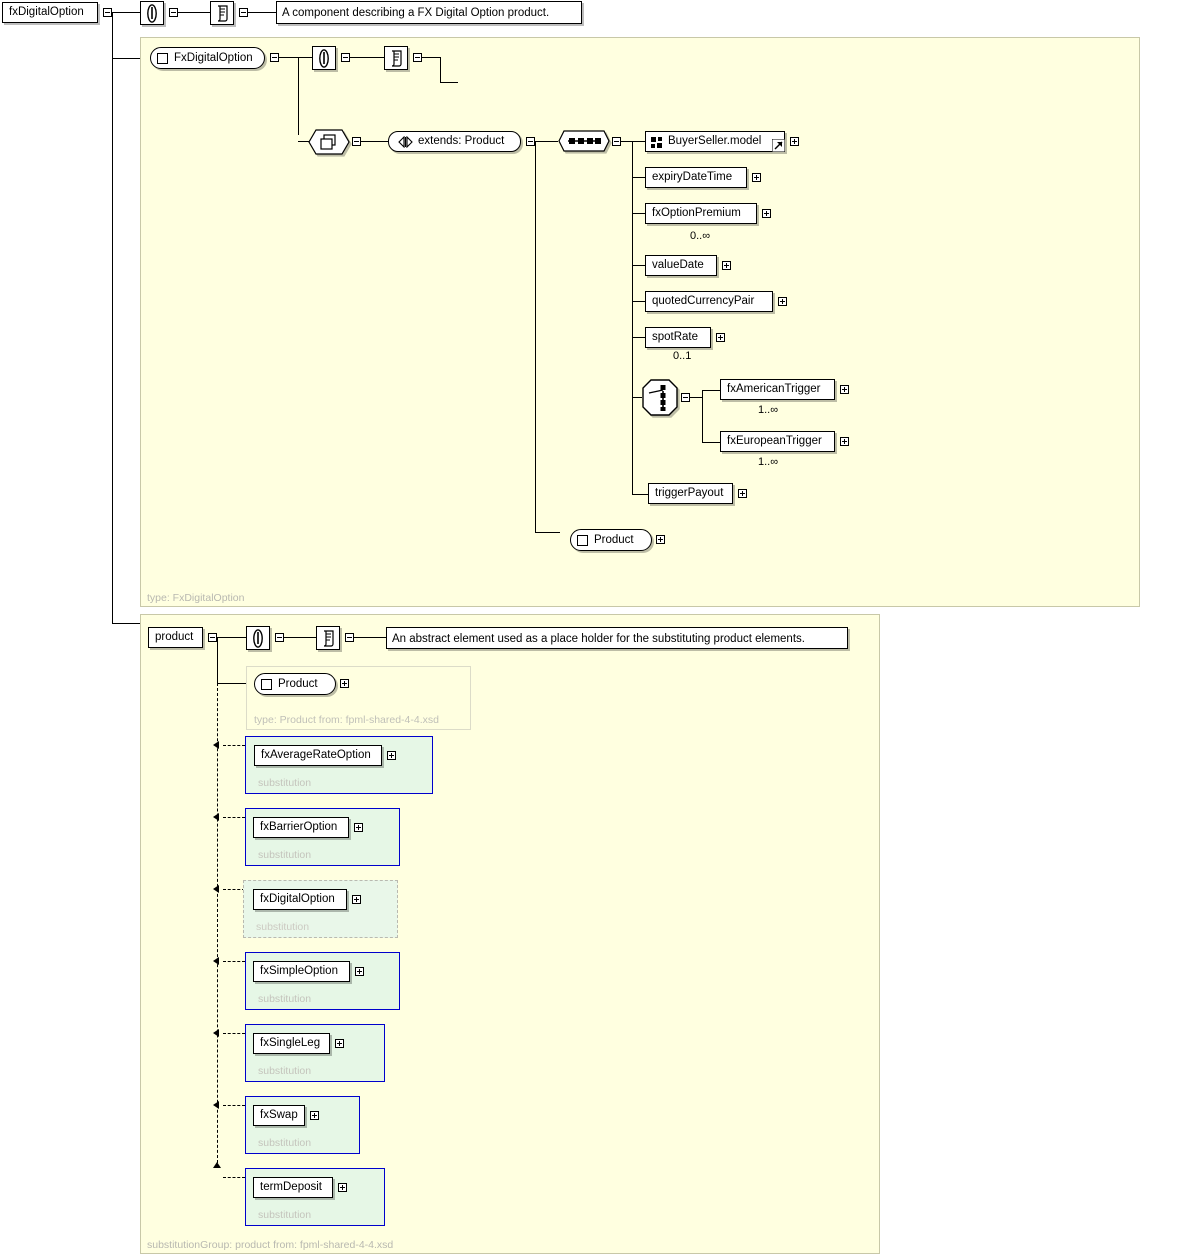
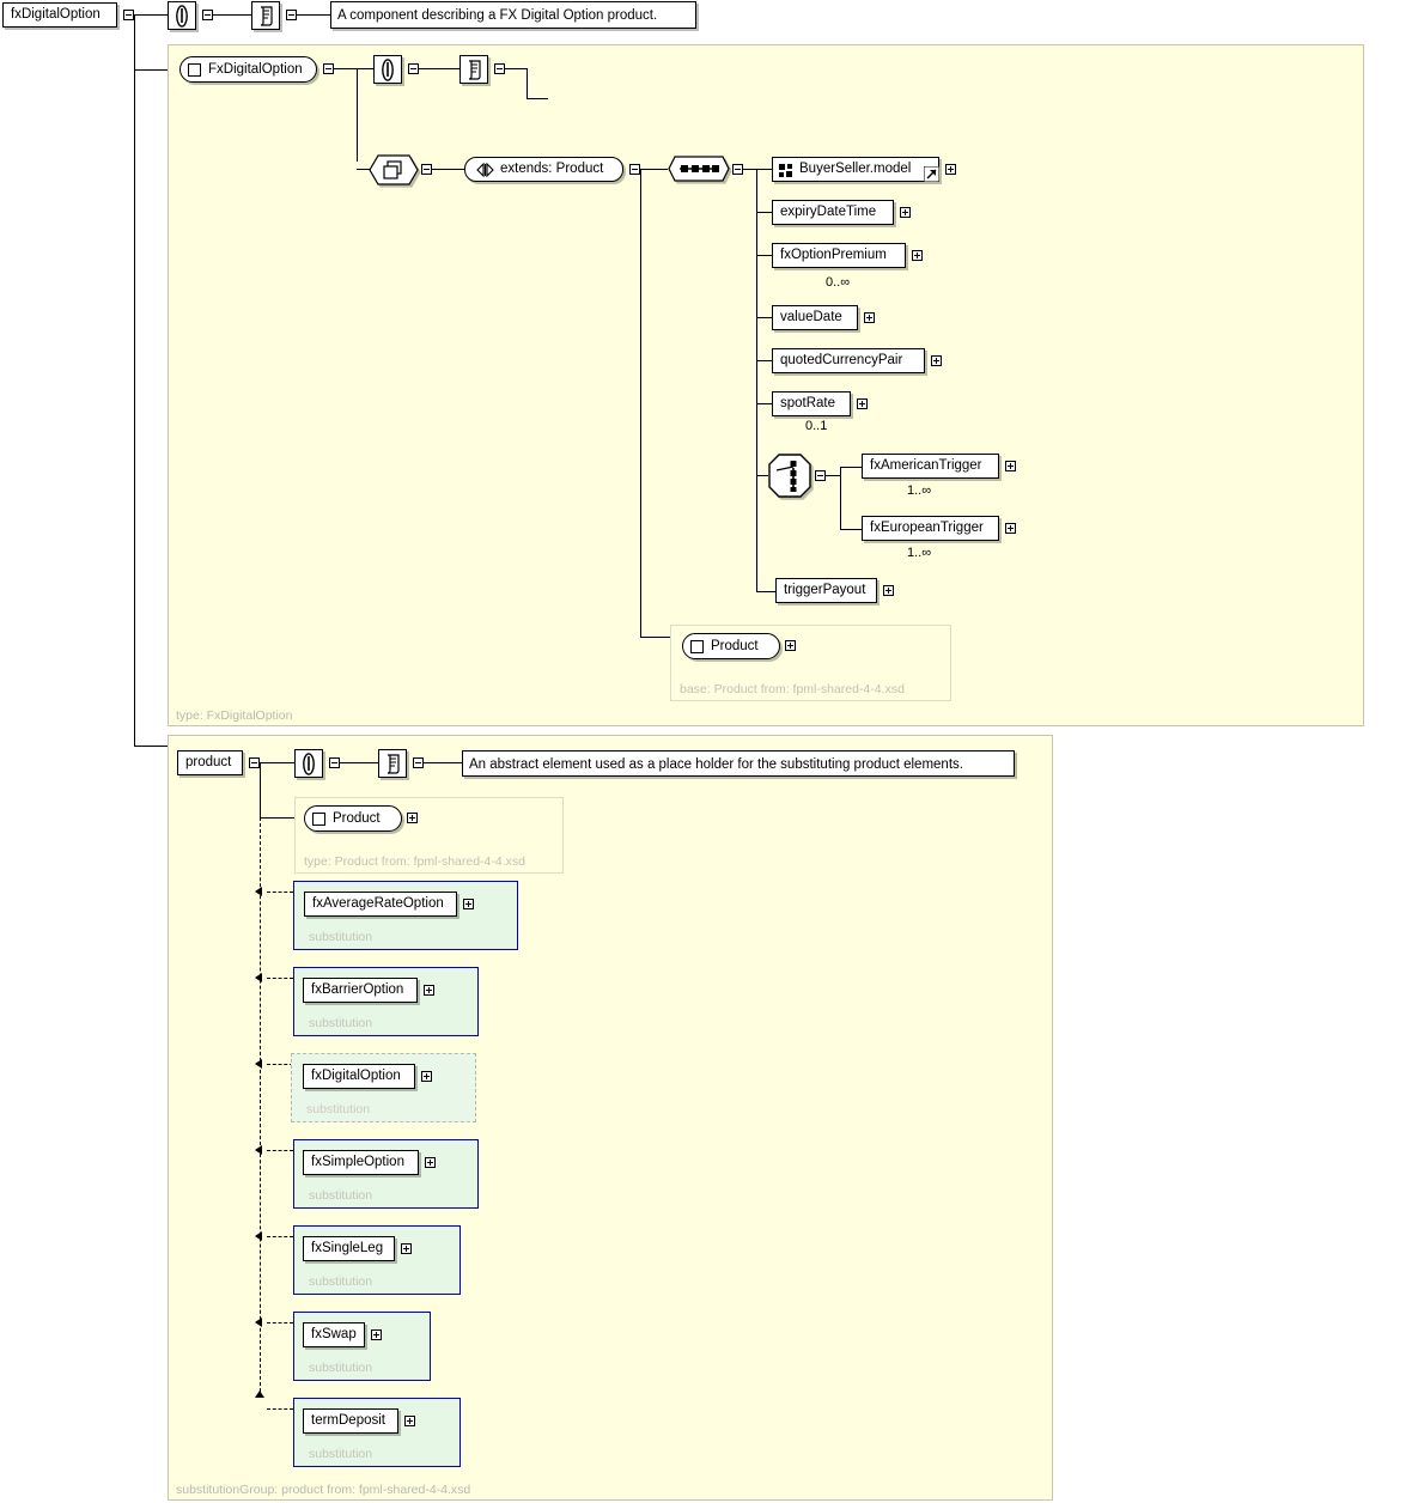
  fxDigitalOption
  A component describing a FX Digital Option product.
  type: FxDigitalOption
  FxDigitalOption
  extends: Product
  BuyerSeller.model
  expiryDateTime
  fxOptionPremium
  0..∞
  valueDate
  quotedCurrencyPair
  spotRate
  0..1
  fxAmericanTrigger
  1..∞
  fxEuropeanTrigger
  1..∞
  triggerPayout
+ base: Product from: fpml-shared-4-4.xsd
  Product
  substitutionGroup: product from: fpml-shared-4-4.xsd
  product
  An abstract element used as a place holder for the substituting product elements.
  type: Product from: fpml-shared-4-4.xsd
  Product
  substitution
  fxAverageRateOption
  substitution
  fxBarrierOption
  substitution
  fxDigitalOption
  substitution
  fxSimpleOption
  substitution
  fxSingleLeg
  substitution
  fxSwap
  substitution
  termDeposit
